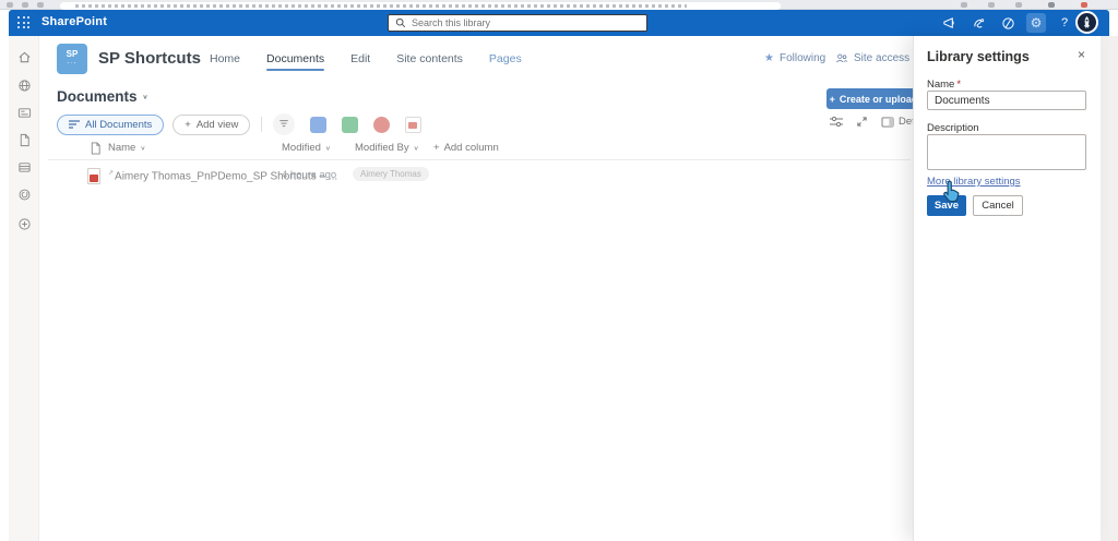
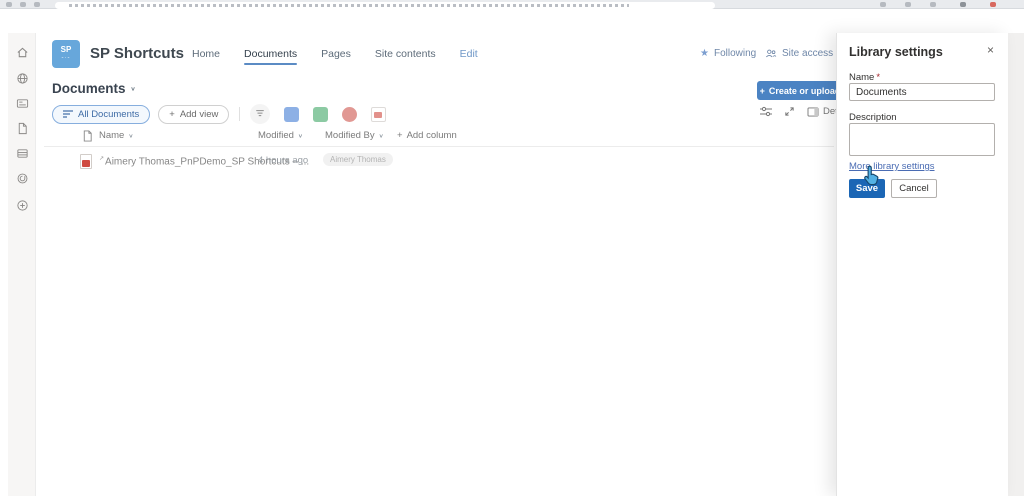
- SharePoint
- Search this library
- ⚙
- ?
  SP
  SP Shortcuts
  Home
  Documents
- Edit
+ Pages
  Site contents
- Pages
+ Edit
  ★
  Following
  Site access
  Documents
  +
  Create or uploa
  All Documents
  +
  Add view
  Name
  Modified
  Modified By
  +
  Add column
  Aimery Thomas_PnPDemo_SP Shortcuts – ...
  4 hours ago
  Aimery Thomas
  Library settings
  ×
  Name *
  Documents
  Description
  Mor library settings
  Save
  Cancel
